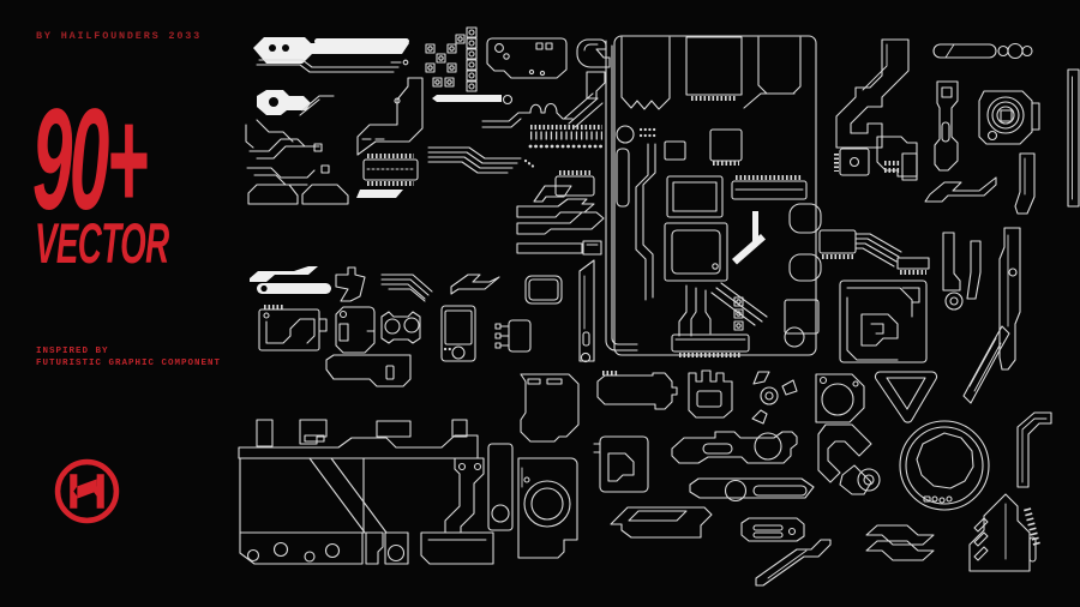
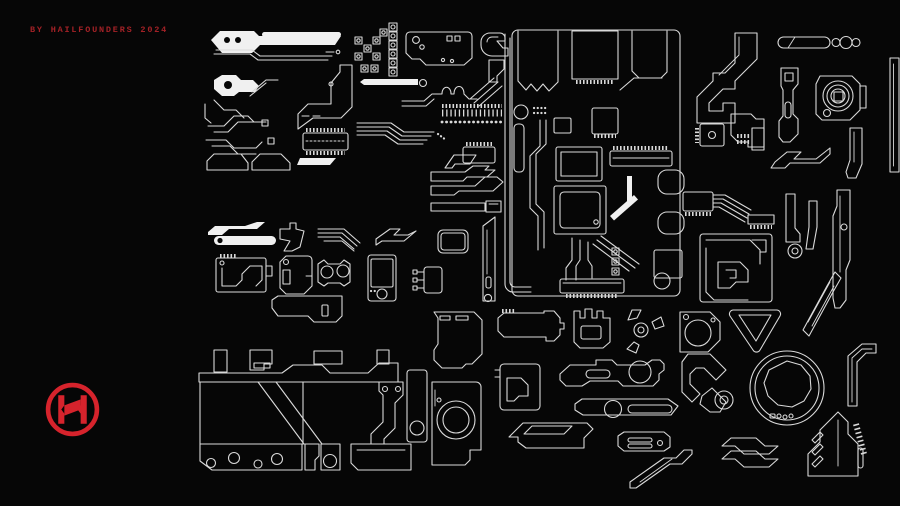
- BY HAILFOUNDERS 2033
+ BY HAILFOUNDERS 2024
- 90+
- VECTOR
- INSPIRED BY
- FUTURISTIC GRAPHIC COMPONENT
